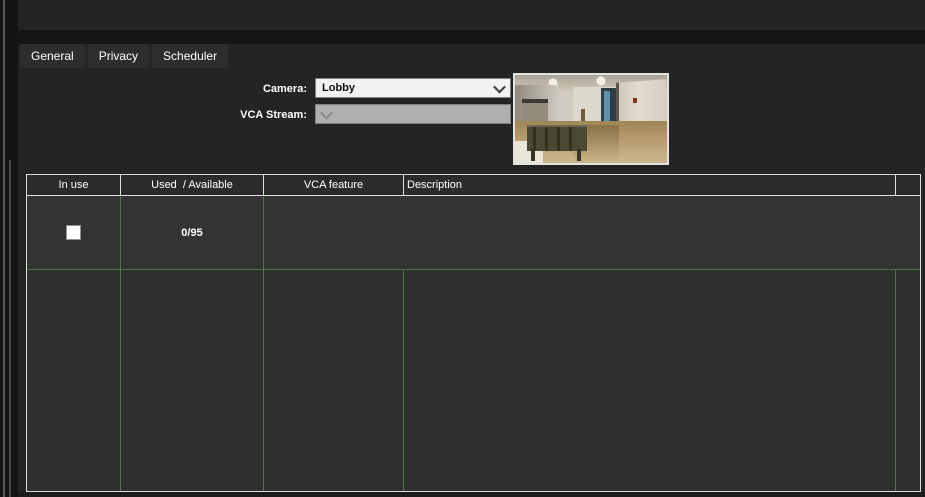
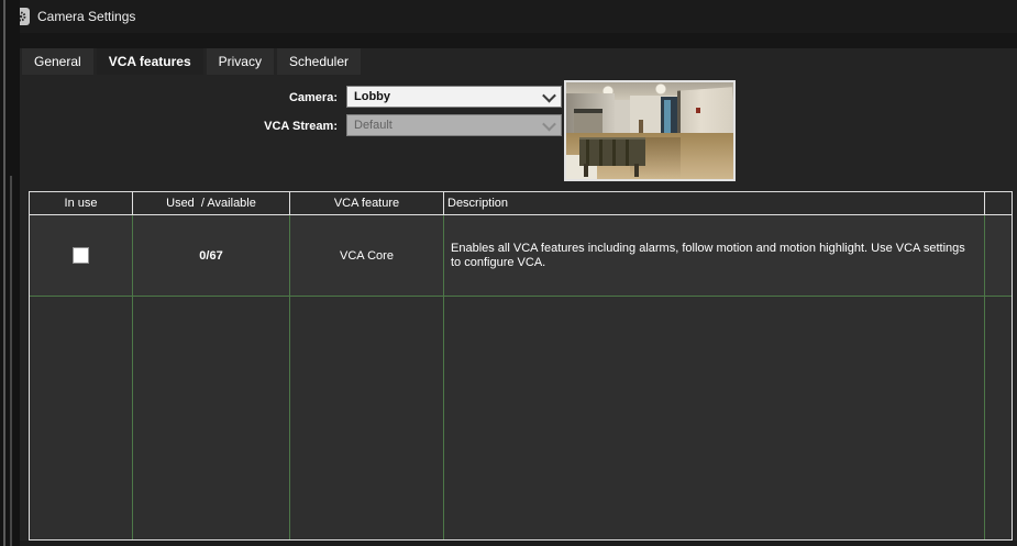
+ Camera Settings
  General
+ VCA features
  Privacy
  Scheduler
  Camera:
  Lobby
  VCA Stream:
+ Default
  In use
  Used / Available
  VCA feature
  Description
- 0/95
+ 0/67
+ VCA Core
+ Enables all VCA features including alarms, follow motion and motion highlight. Use VCA settings to configure VCA.
